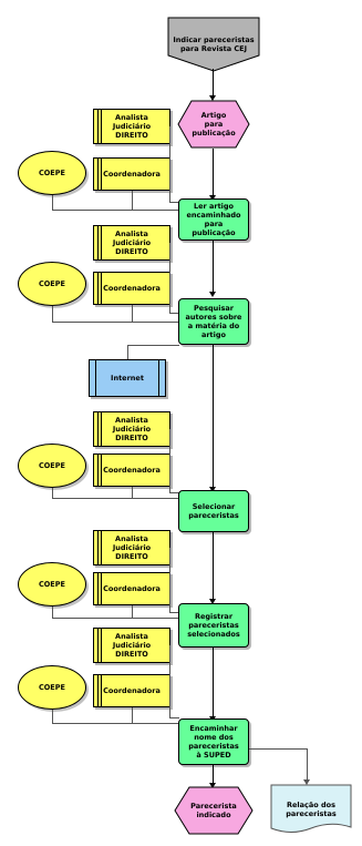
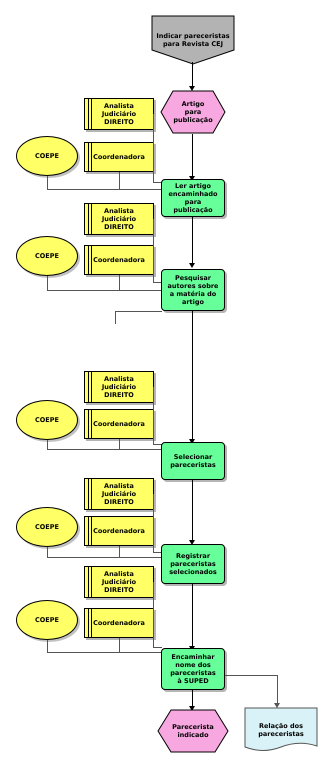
  Indicar pareceristas
  para Revista CEJ
  Artigo
  para
  publicação
  Analista
  Judiciário
  DIREITO
  Coordenadora
  COEPE
  Ler artigo
  encaminhado
  para
  publicação
  Analista
  Judiciário
  DIREITO
  Coordenadora
  COEPE
  Pesquisar
  autores sobre
  a matéria do
  artigo
- Internet
  Analista
  Judiciário
  DIREITO
  Coordenadora
  COEPE
  Selecionar
  pareceristas
  Analista
  Judiciário
  DIREITO
  Coordenadora
  COEPE
  Registrar
  pareceristas
  selecionados
  Analista
  Judiciário
  DIREITO
  Coordenadora
  COEPE
  Encaminhar
  nome dos
  pareceristas
  à SUPED
  Parecerista
  indicado
  Relação dos
  pareceristas
